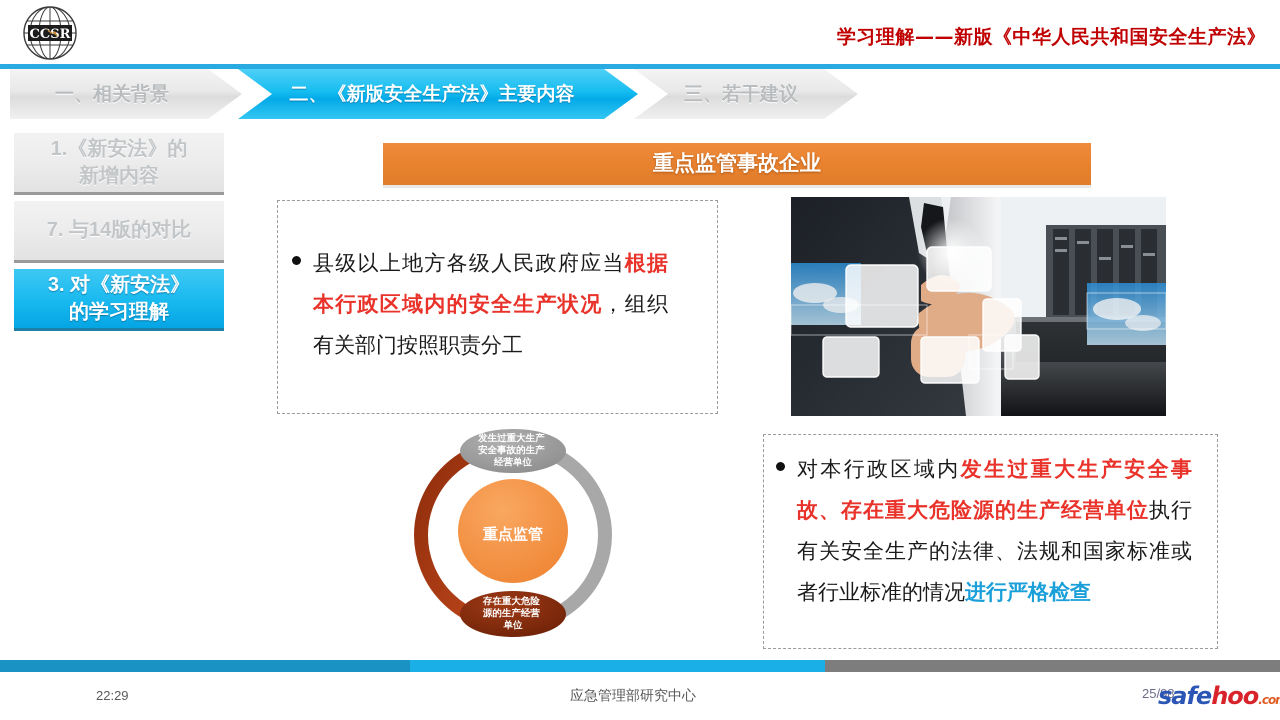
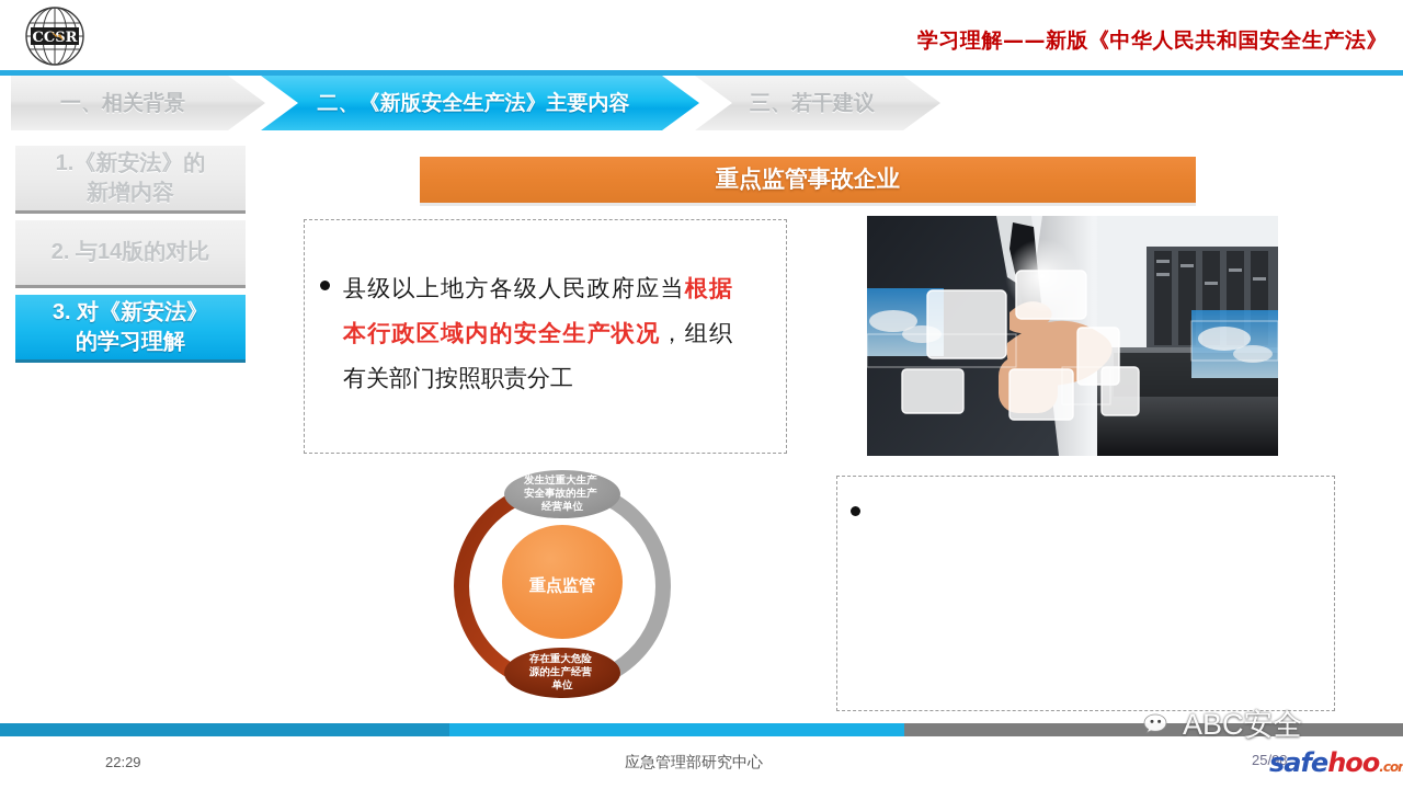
  CCR
  学习理解——新版《中华人民共和国安全生产法》
  一、相关背景
  二、《新版安全生产法》主要内容
  三、若干建议
  1.《新安法》的
  新增内容
- 7. 与14版的对比
+ 2. 与14版的对比
  3. 对《新安法》
  的学习理解
  重点监管事故企业
  县级以上地方各级人民政府应当根据本行政区域内的安全生产状况，组织有关部门按照职责分工
  重点监管
  发生过重大生产 安全事故的生产 经营单位
  存在重大危险 源的生产经营 单位
- 对本行政区域内发生过重大生产安全事故、存在重大危险源的生产经营单位执行有关安全生产的法律、法规和国家标准或者行业标准的情况进行严格检查
  22:29
  应急管理部研究中心
  25/98
+ ABC安全
  safehoo.co
